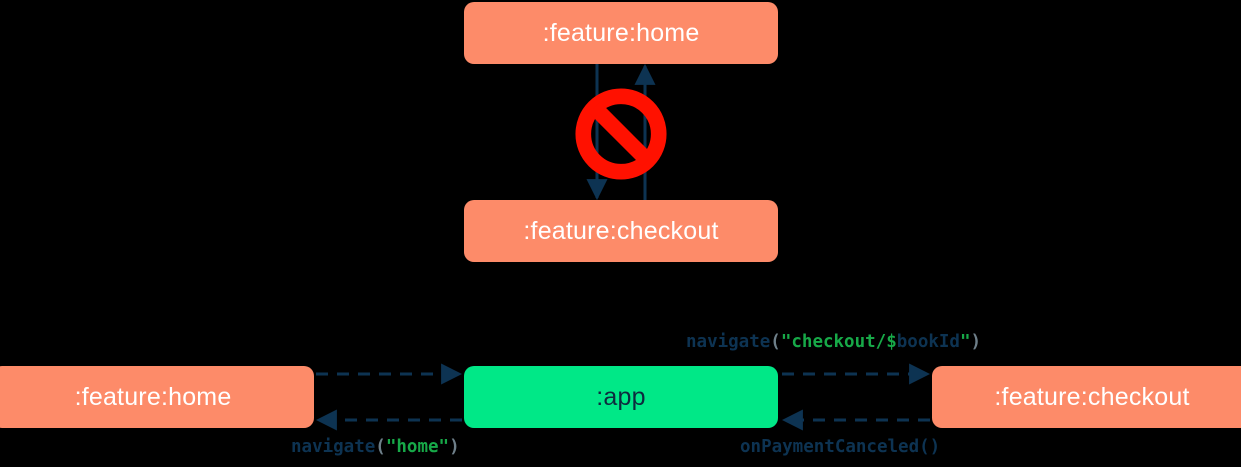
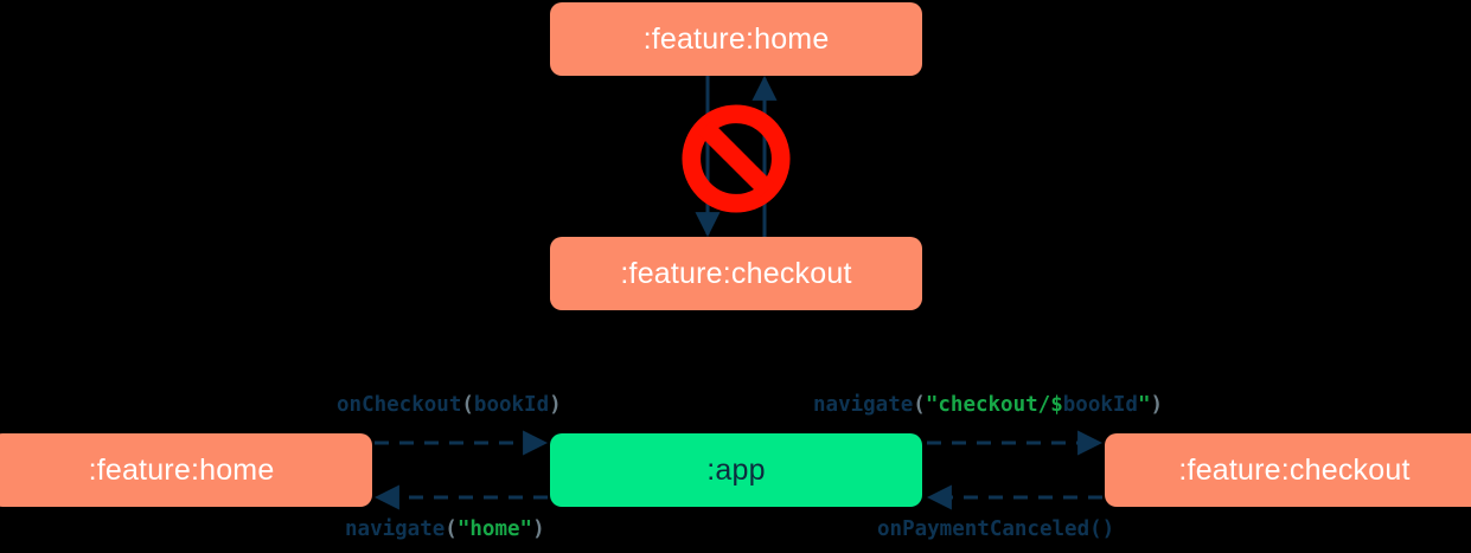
  :feature:home
  :feature:checkout
  :feature:home
  :app
  :feature:checkout
+ onCheckout(bookId)
  navigate("checkout/$bookId")
  navigate("home")
  onPaymentCanceled()
